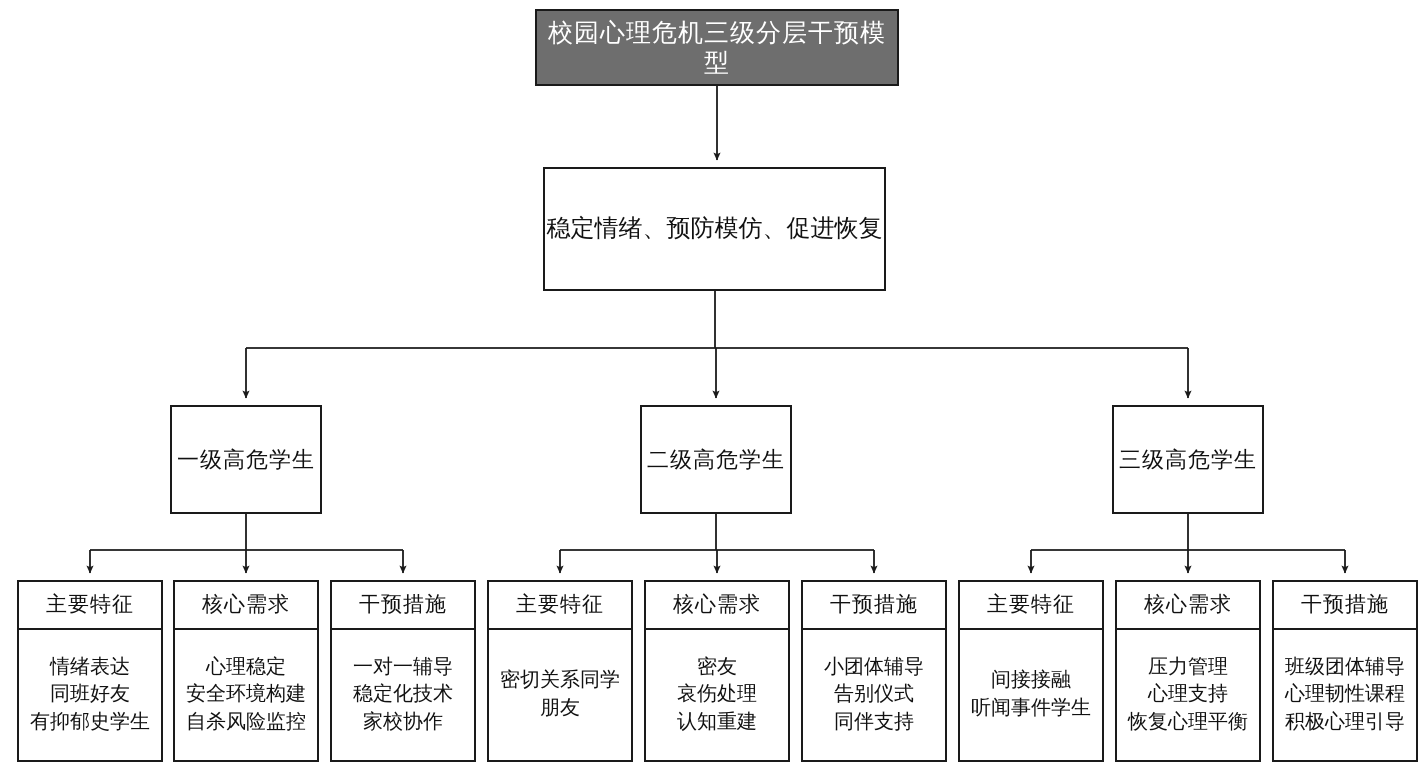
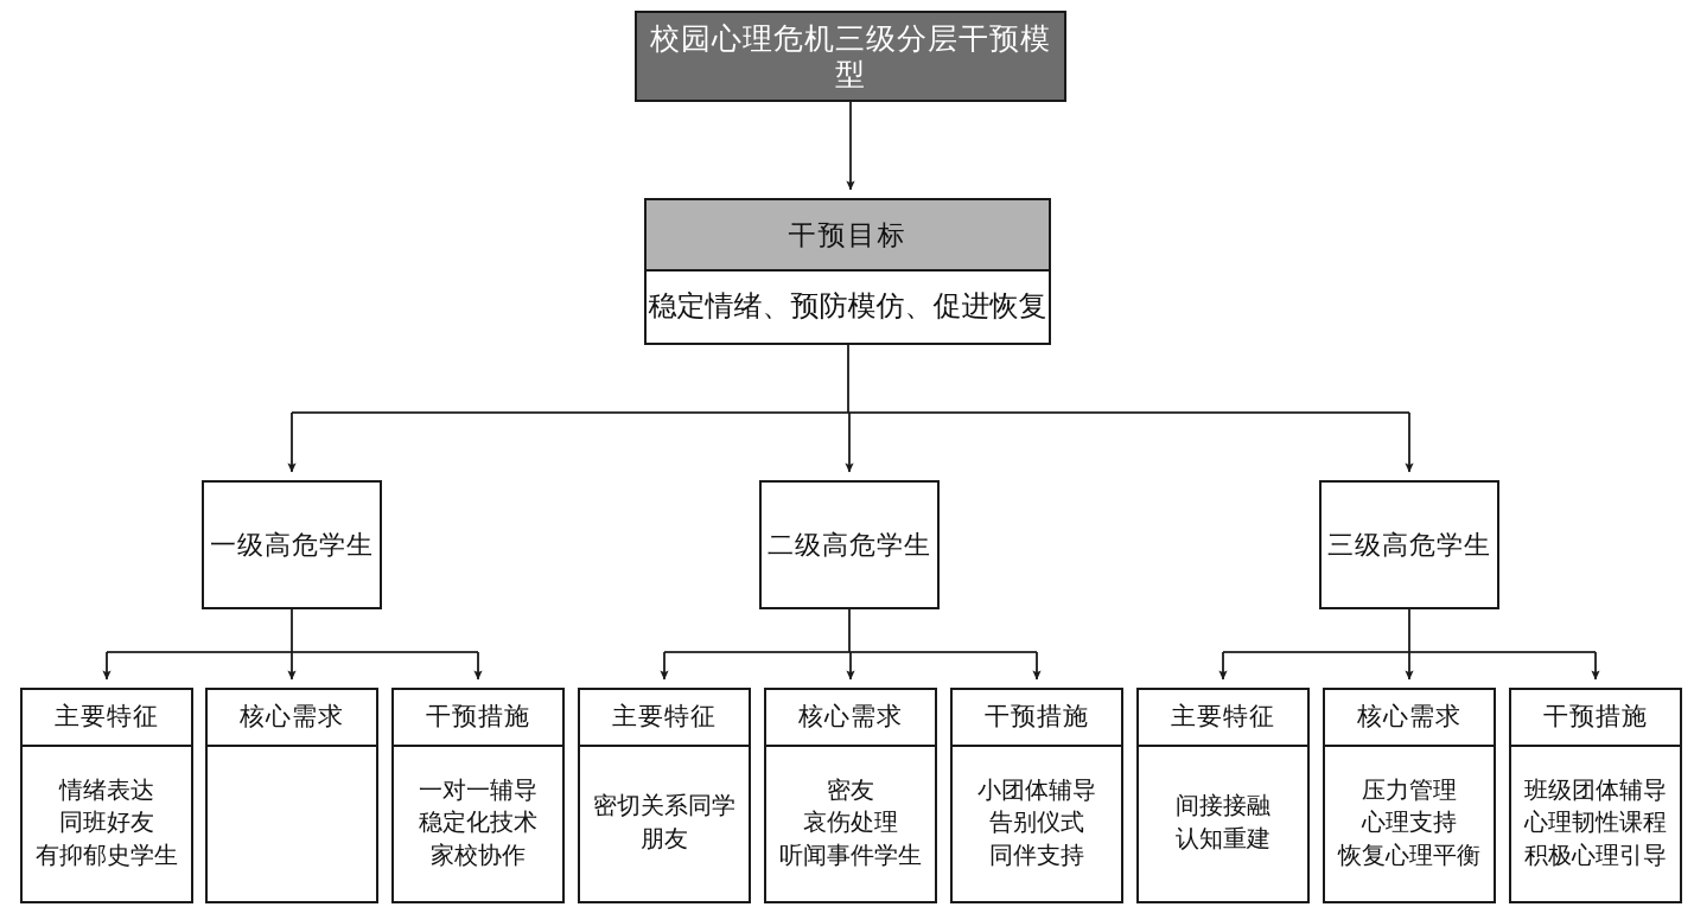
  校园心理危机三级分层干预模型
+ 干预目标
  稳定情绪、预防模仿、促进恢复
  一级高危学生
  二级高危学生
  三级高危学生
  主要特征
  情绪表达
  同班好友
  有抑郁史学生
  核心需求
- 心理稳定
- 安全环境构建
- 自杀风险监控
  干预措施
  一对一辅导
  稳定化技术
  家校协作
  主要特征
  密切关系同学
  朋友
  核心需求
  密友
  哀伤处理
- 认知重建
+ 听闻事件学生
  干预措施
  小团体辅导
  告别仪式
  同伴支持
  主要特征
  间接接融
- 听闻事件学生
+ 认知重建
  核心需求
  压力管理
  心理支持
  恢复心理平衡
  干预措施
  班级团体辅导
  心理韧性课程
  积极心理引导
